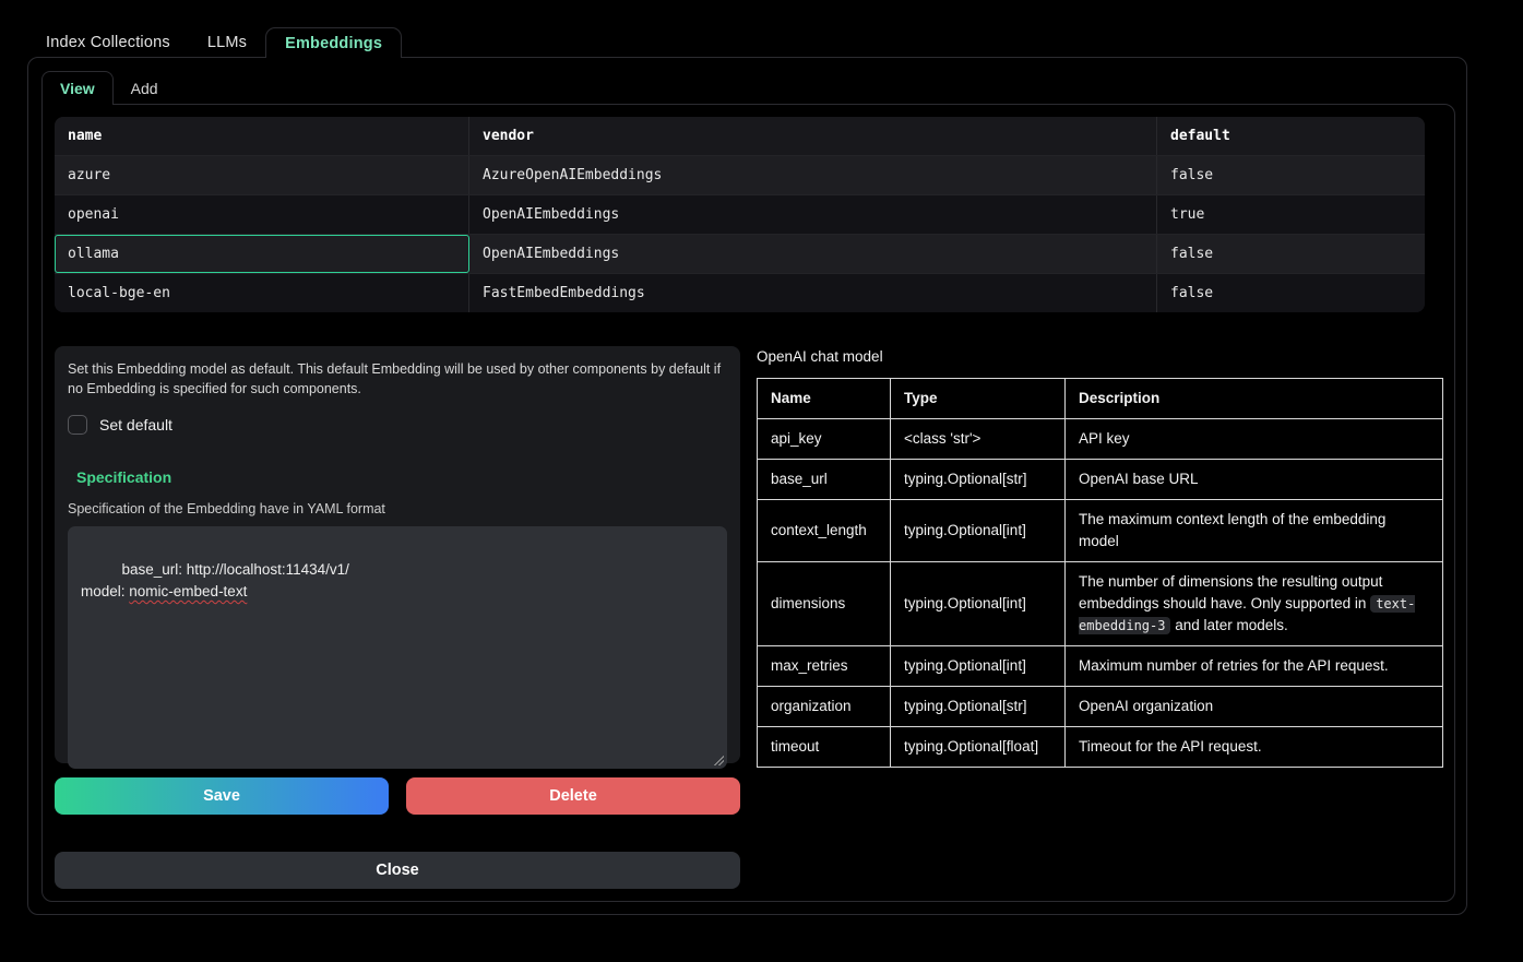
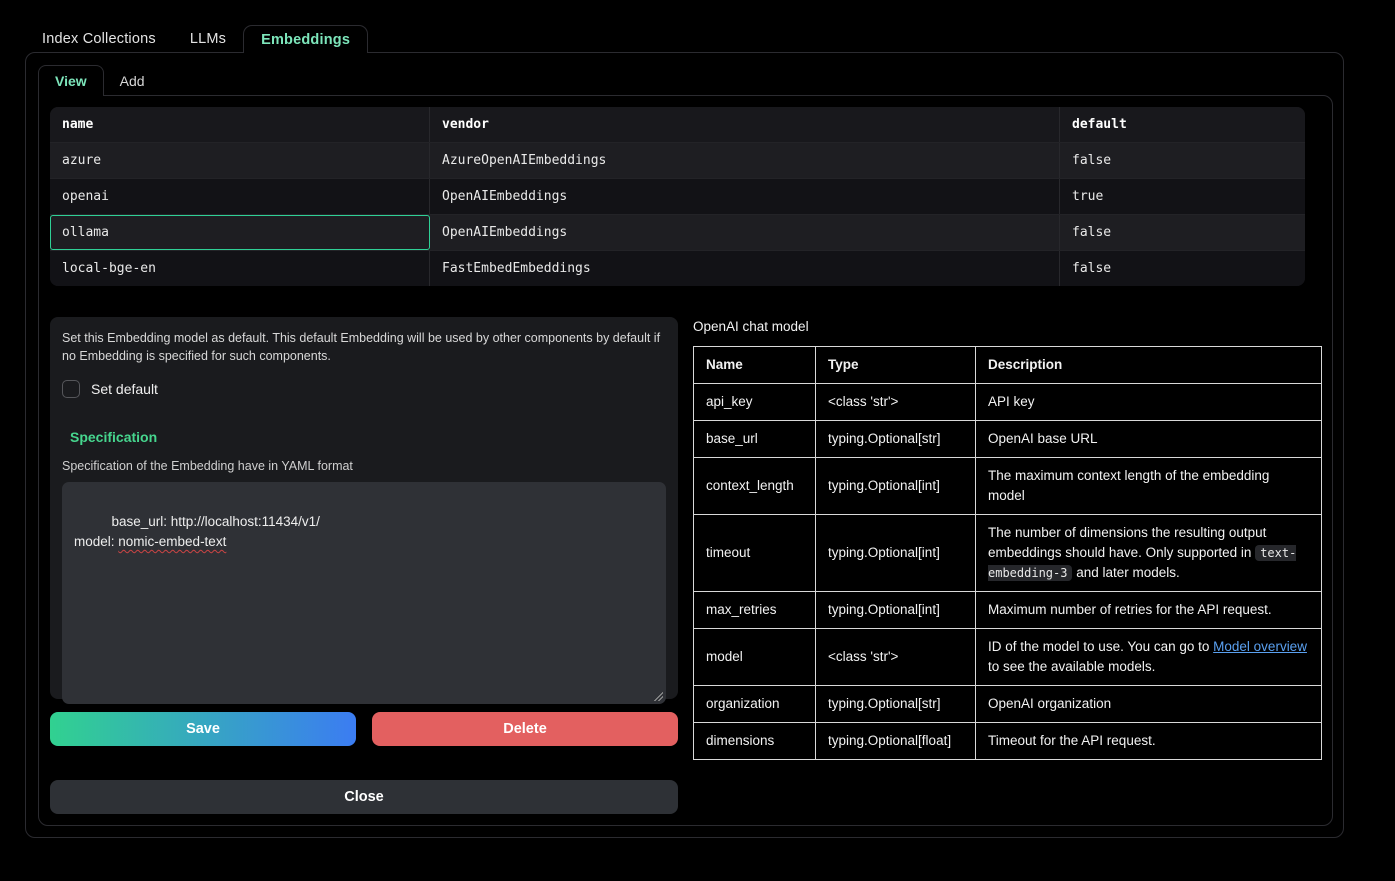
  Index Collections
  LLMs
  Embeddings
  View
  Add
  name
  vendor
  default
  azure
  AzureOpenAIEmbeddings
  false
  openai
  OpenAIEmbeddings
  true
  ollama
  OpenAIEmbeddings
  false
  local-bge-en
  FastEmbedEmbeddings
  false
  Set this Embedding model as default. This default Embedding will be used by other components by default if no Embedding is specified for such components.
  Set default
  Specification
  Specification of the Embedding have in YAML format
  base_url: http://localhost:11434/v1/ model: nomic-embed-text
  Save
  Delete
  Close
  OpenAI chat model
  Name	Type	Description
  api_key	<class 'str'>	API key
  base_url	typing.Optional[str]	OpenAI base URL
  context_length	typing.Optional[int]	The maximum context length of the embedding model
- dimensions	typing.Optional[int]	The number of dimensions the resulting output embeddings should have. Only supported in text-embedding-3 and later models.
+ timeout	typing.Optional[int]	The number of dimensions the resulting output embeddings should have. Only supported in text-embedding-3 and later models.
  max_retries	typing.Optional[int]	Maximum number of retries for the API request.
+ model	<class 'str'>	ID of the model to use. You can go to Model overview to see the available models.
  organization	typing.Optional[str]	OpenAI organization
- timeout	typing.Optional[float]	Timeout for the API request.
+ dimensions	typing.Optional[float]	Timeout for the API request.
